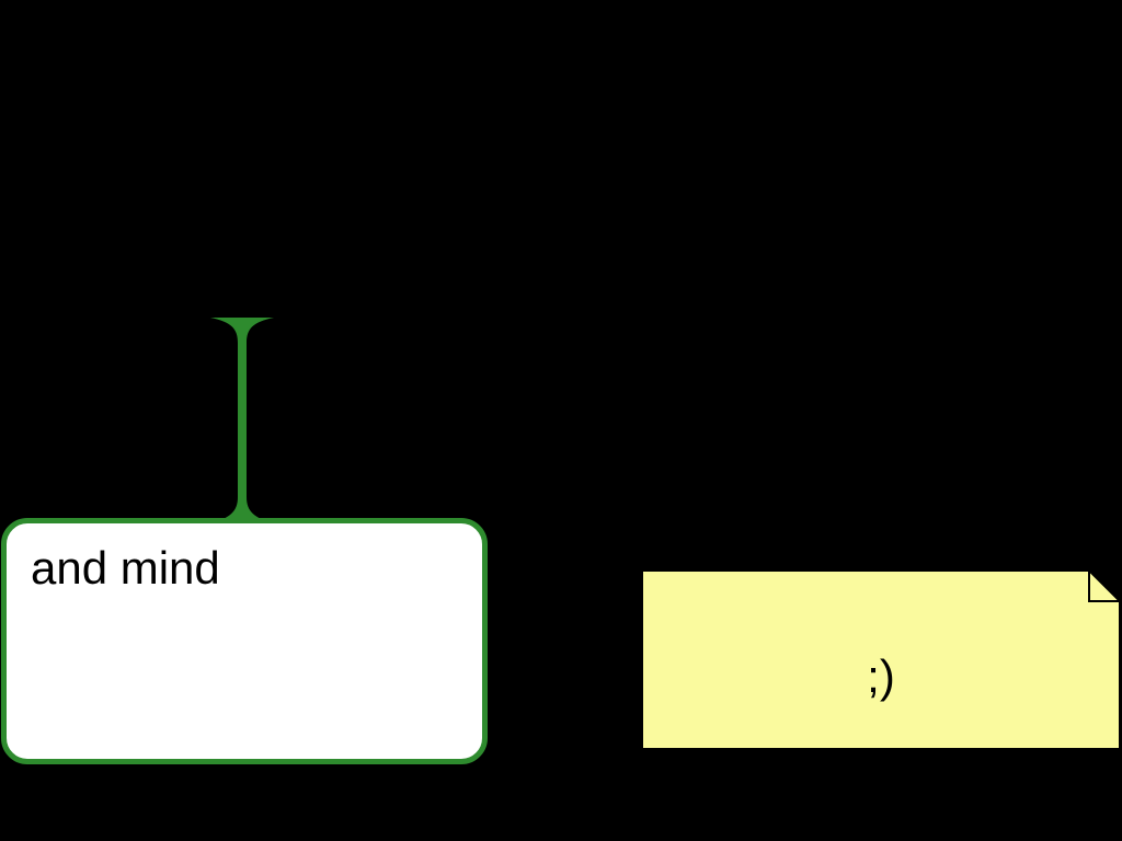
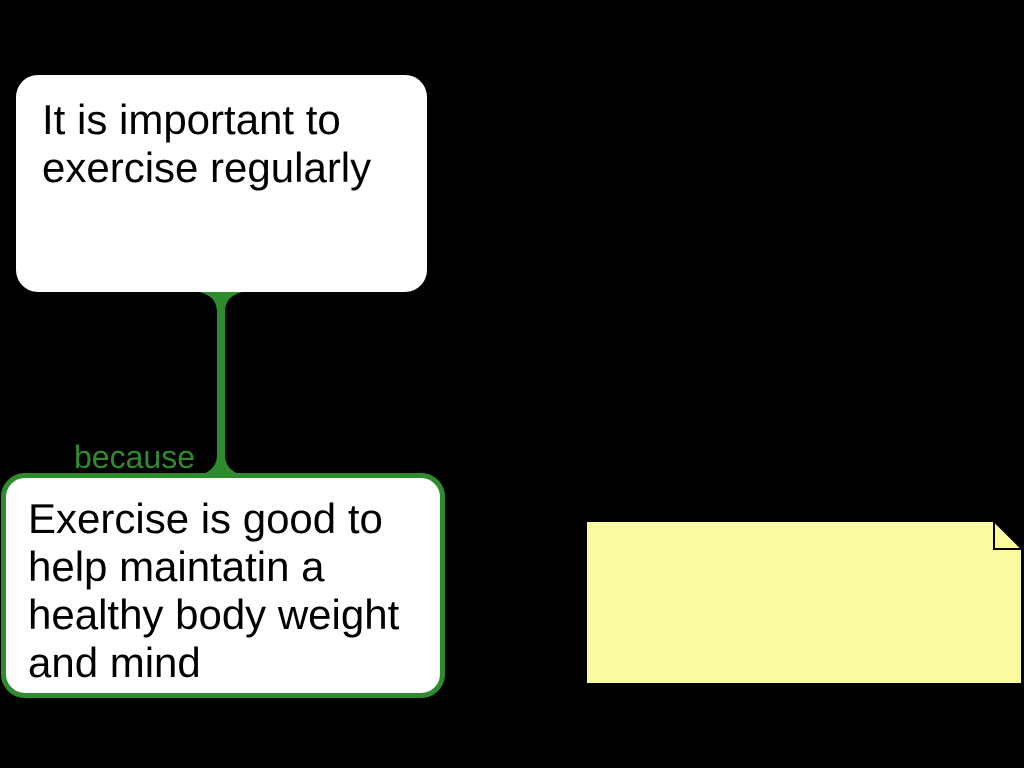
+ It is important to
+ exercise regularly
+ because
+ Exercise is good to
+ help maintatin a
+ healthy body weight
  and mind
- ;)
